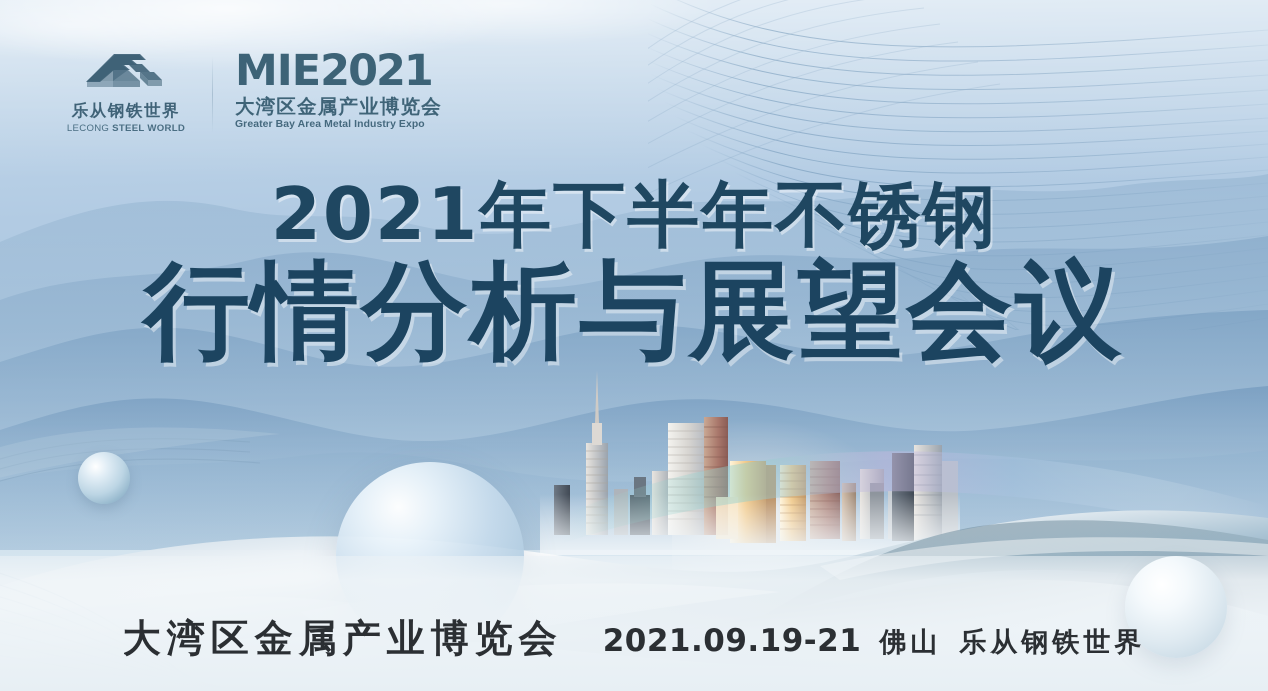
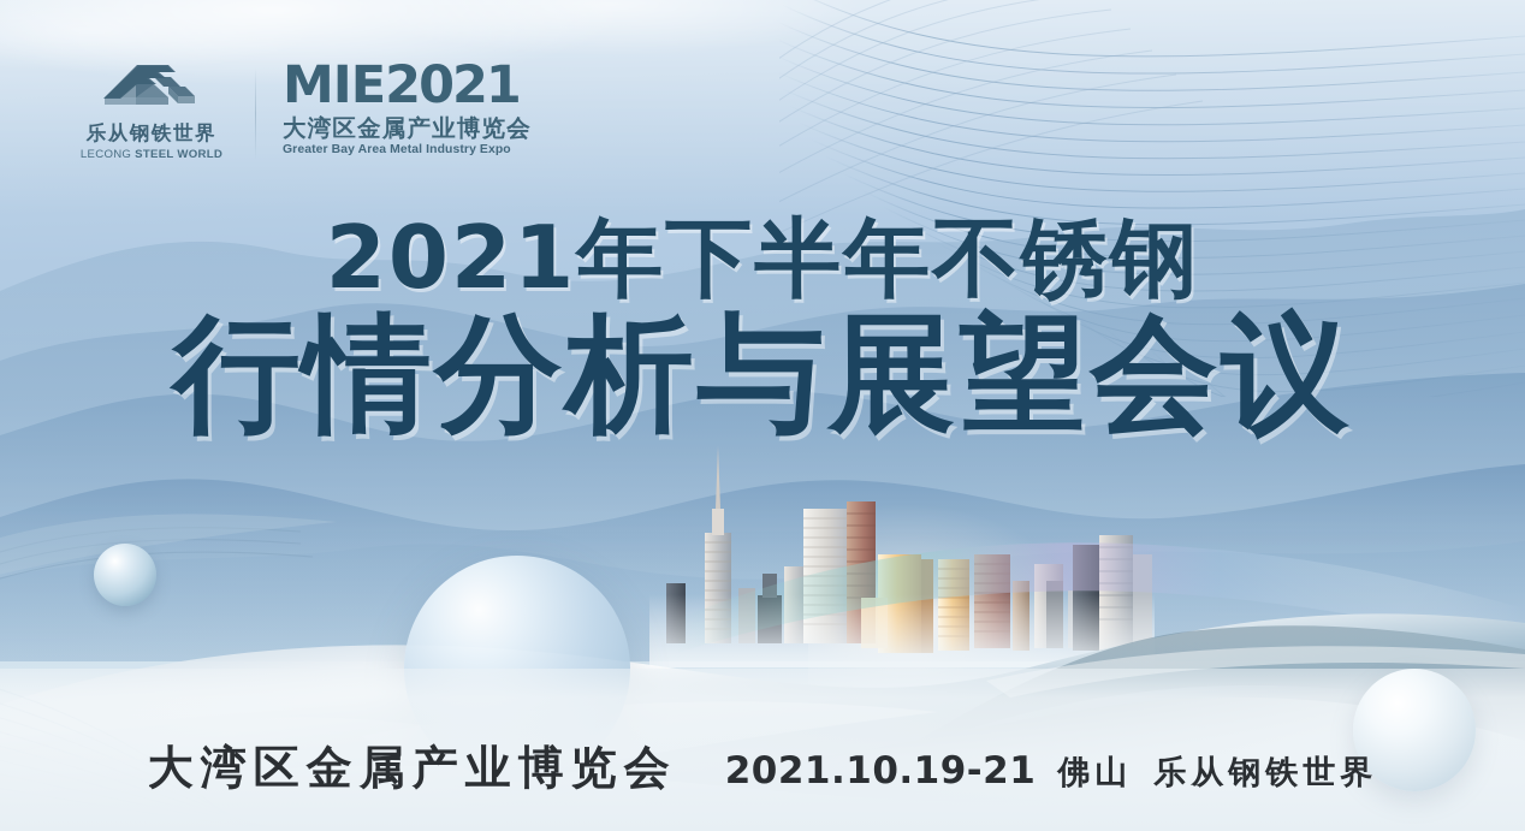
  乐从钢铁世界
  LECONG STEEL WORLD
  MIE2021
  大湾区金属产业博览会
  Greater Bay Area Metal Industry Expo
  2021年下半年不锈钢
  行情分析与展望会议
  大湾区金属产业博览会
- 2021.09.19-21
+ 2021.10.19-21
  佛山
  乐从钢铁世界
